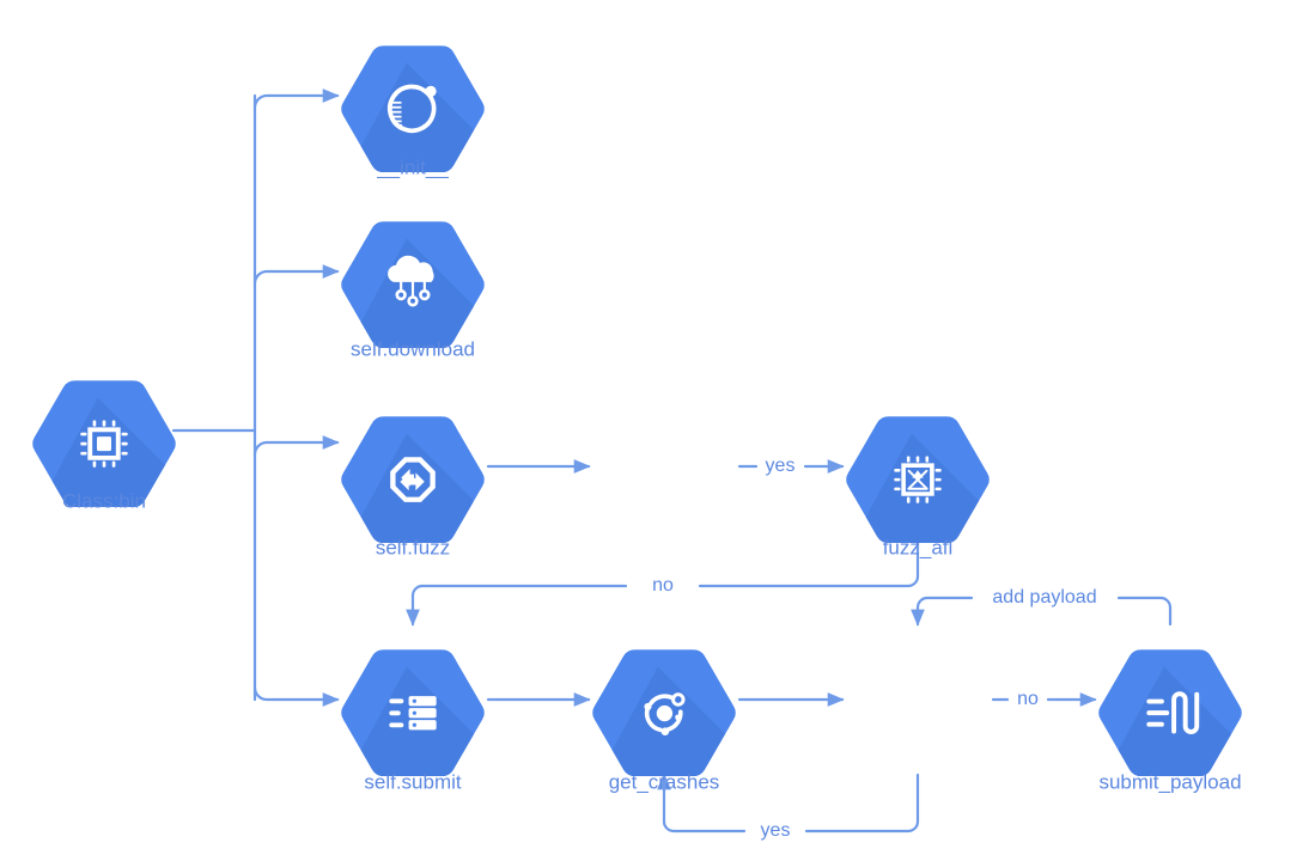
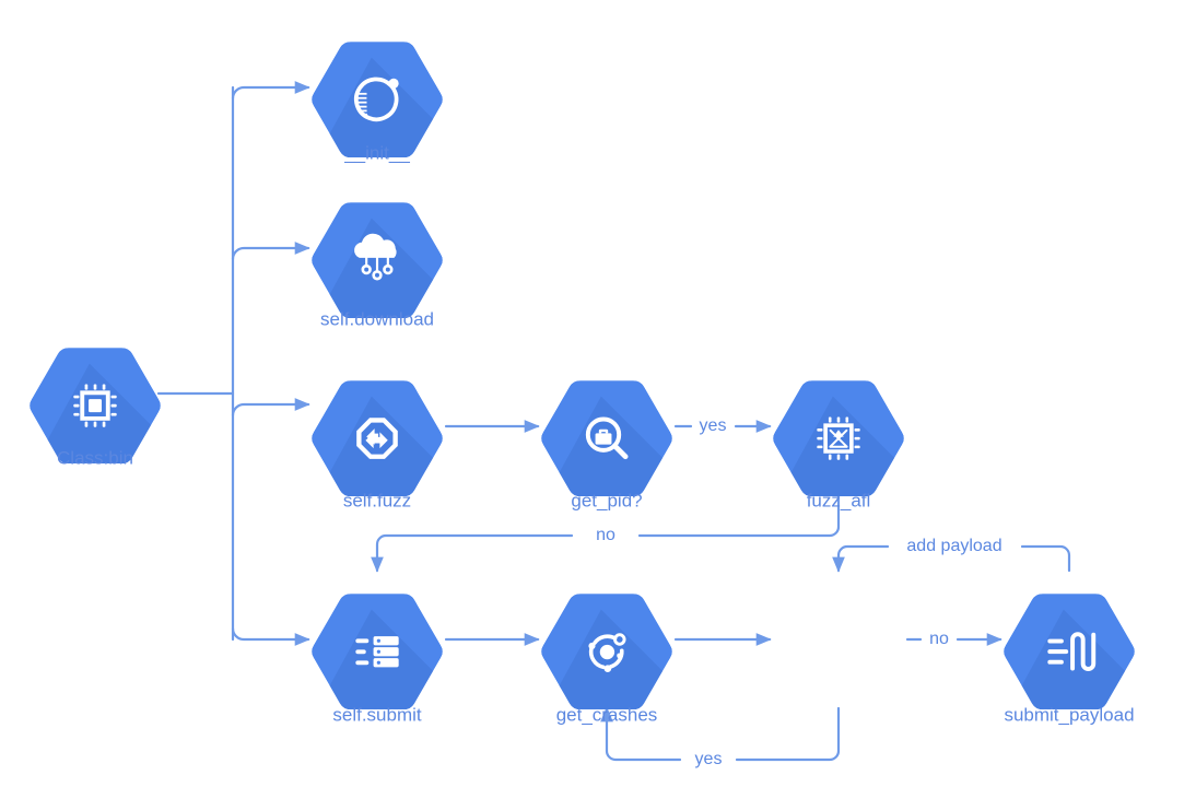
  yes
  no
  no
  add payload
  yes
  Class:bin
  __init__
  self.download
  self.fuzz
+ get_pid?
  fuzz_afl
  self.submit
  get_crashes
  submit_payload
